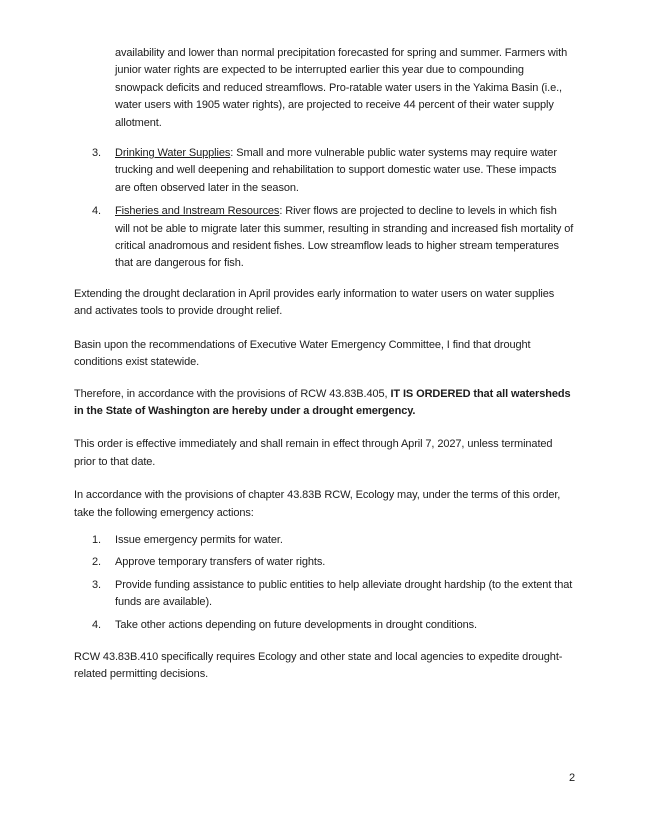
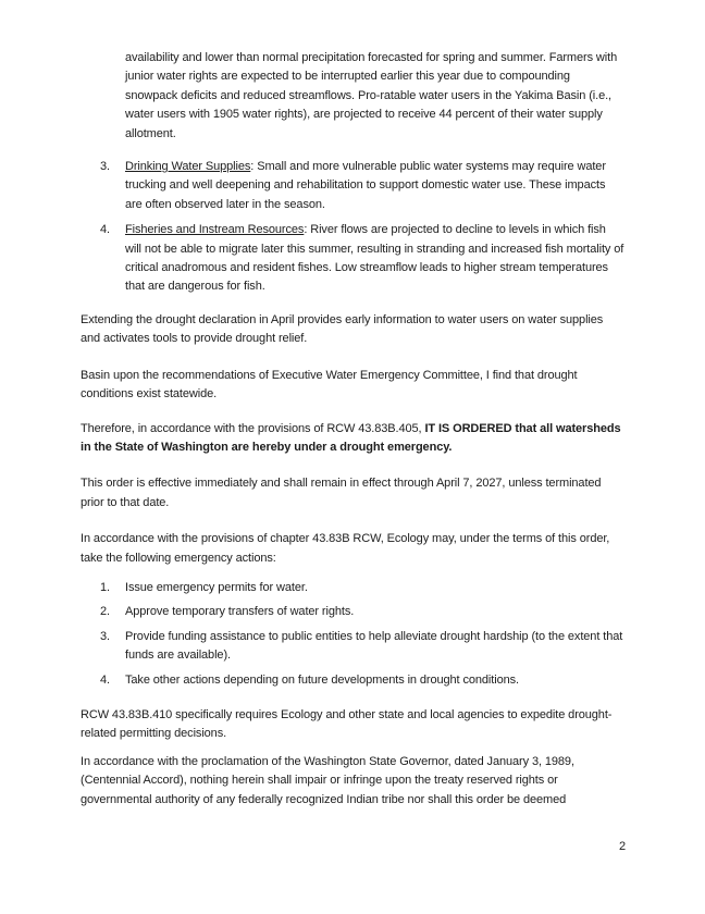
  availability and lower than normal precipitation forecasted for spring and summer. Farmers with junior water rights are expected to be interrupted earlier this year due to compounding snowpack deficits and reduced streamflows. Pro-ratable water users in the Yakima Basin (i.e., water users with 1905 water rights), are projected to receive 44 percent of their water supply allotment.
  3.
  Drinking Water Supplies: Small and more vulnerable public water systems may require water trucking and well deepening and rehabilitation to support domestic water use. These impacts are often observed later in the season.
  4.
  Fisheries and Instream Resources: River flows are projected to decline to levels in which fish will not be able to migrate later this summer, resulting in stranding and increased fish mortality of critical anadromous and resident fishes. Low streamflow leads to higher stream temperatures that are dangerous for fish.
  Extending the drought declaration in April provides early information to water users on water supplies and activates tools to provide drought relief.
  Basin upon the recommendations of Executive Water Emergency Committee, I find that drought conditions exist statewide.
  Therefore, in accordance with the provisions of RCW 43.83B.405, IT IS ORDERED that all watersheds in the State of Washington are hereby under a drought emergency.
  This order is effective immediately and shall remain in effect through April 7, 2027, unless terminated prior to that date.
  In accordance with the provisions of chapter 43.83B RCW, Ecology may, under the terms of this order, take the following emergency actions:
  1.
  Issue emergency permits for water.
  2.
  Approve temporary transfers of water rights.
  3.
  Provide funding assistance to public entities to help alleviate drought hardship (to the extent that funds are available).
  4.
  Take other actions depending on future developments in drought conditions.
  RCW 43.83B.410 specifically requires Ecology and other state and local agencies to expedite drought-related permitting decisions.
+ In accordance with the proclamation of the Washington State Governor, dated January 3, 1989, (Centennial Accord), nothing herein shall impair or infringe upon the treaty reserved rights or governmental authority of any federally recognized Indian tribe nor shall this order be deemed
  2
